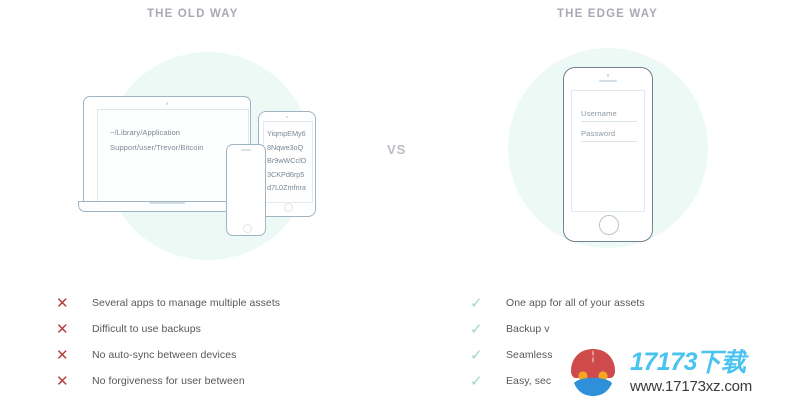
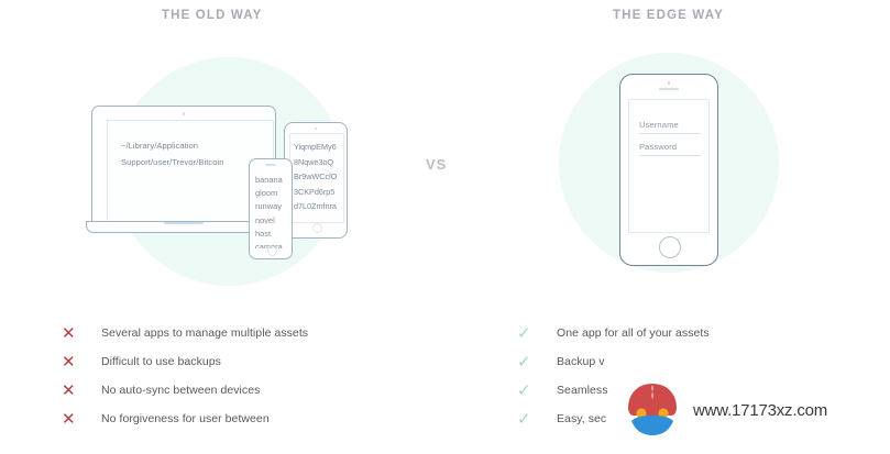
  THE OLD WAY
  THE EDGE WAY
  ~/Library/Application Support/user/Trevor/Bitcoin
  YiqmpEMy6
  8Nqwe3oQ
  Br9wWCclO
  3CKPd6rp5
  d7L0Zmfnra
+ banana
+ gloom
+ runway
+ novel
+ host
+ camera
  VS
  Username
  Password
  ✕
  Several apps to manage multiple assets
  ✕
  Difficult to use backups
  ✕
  No auto-sync between devices
  ✕
  No forgiveness for user between
  ✓
  One app for all of your assets
  ✓
  Backup v
  ✓
  Seamless
  ✓
  Easy, sec
- 17173下载
  www.17173xz.com
